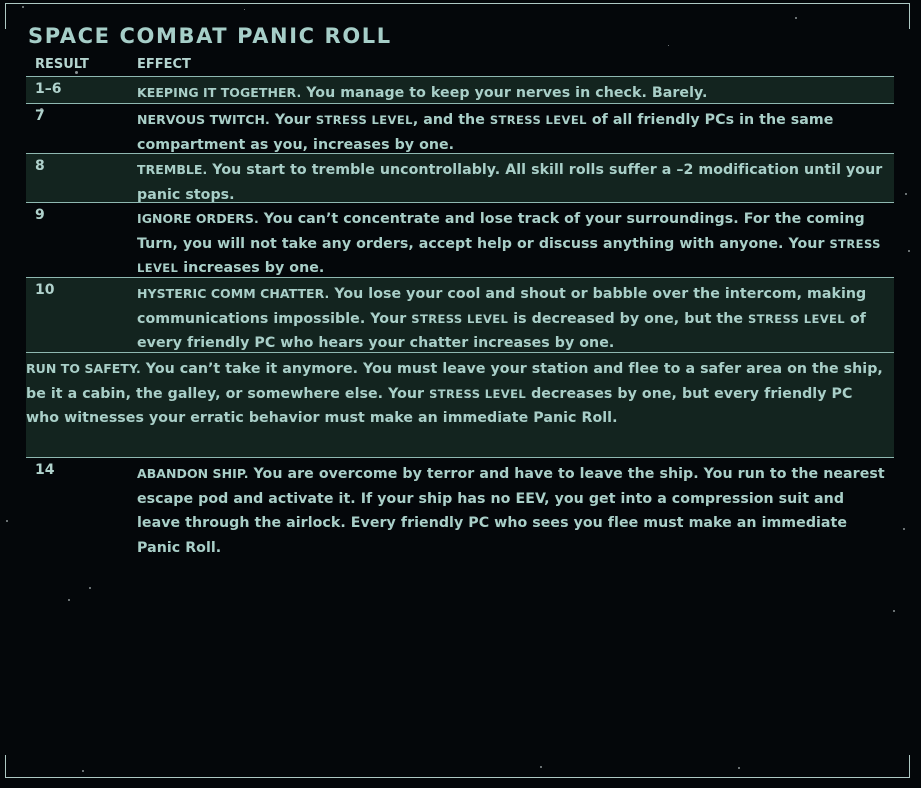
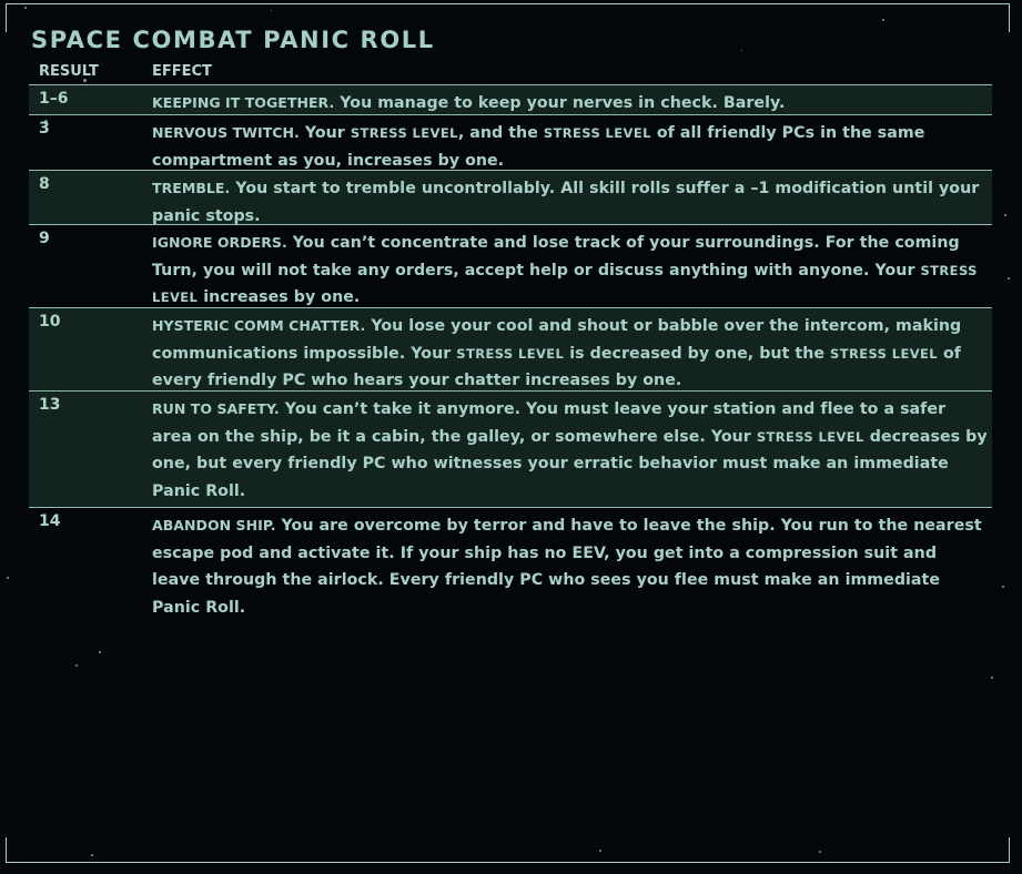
  SPACE COMBAT PANIC ROLL
  RESULT
  EFFECT
  1–6
  KEEPING IT TOGETHER. You manage to keep your nerves in check. Barely.
- 7
+ 3
  NERVOUS TWITCH. Your STRESS LEVEL, and the STRESS LEVEL of all friendly PCs in the same compartment as you, increases by one.
  8
- TREMBLE. You start to tremble uncontrollably. All skill rolls suffer a –2 modification until your panic stops.
+ TREMBLE. You start to tremble uncontrollably. All skill rolls suffer a –1 modification until your panic stops.
  9
  IGNORE ORDERS. You can’t concentrate and lose track of your surroundings. For the coming Turn, you will not take any orders, accept help or discuss anything with any­one. Your STRESS LEVEL increases by one.
  10
  HYSTERIC COMM CHATTER. You lose your cool and shout or babble over the intercom, making communications impossible. Your STRESS LEVEL is decreased by one, but the STRESS LEVEL of every friendly PC who hears your chatter increases by one.
+ 13
  RUN TO SAFETY. You can’t take it anymore. You must leave your station and flee to a safer area on the ship, be it a cabin, the galley, or somewhere else. Your STRESS LEVEL decreases by one, but every friendly PC who witnesses your erratic behavior must make an immediate Panic Roll.
  14
  ABANDON SHIP. You are overcome by terror and have to leave the ship. You run to the nearest escape pod and activate it. If your ship has no EEV, you get into a compression suit and leave through the airlock. Every friendly PC who sees you flee must make an immediate Panic Roll.
